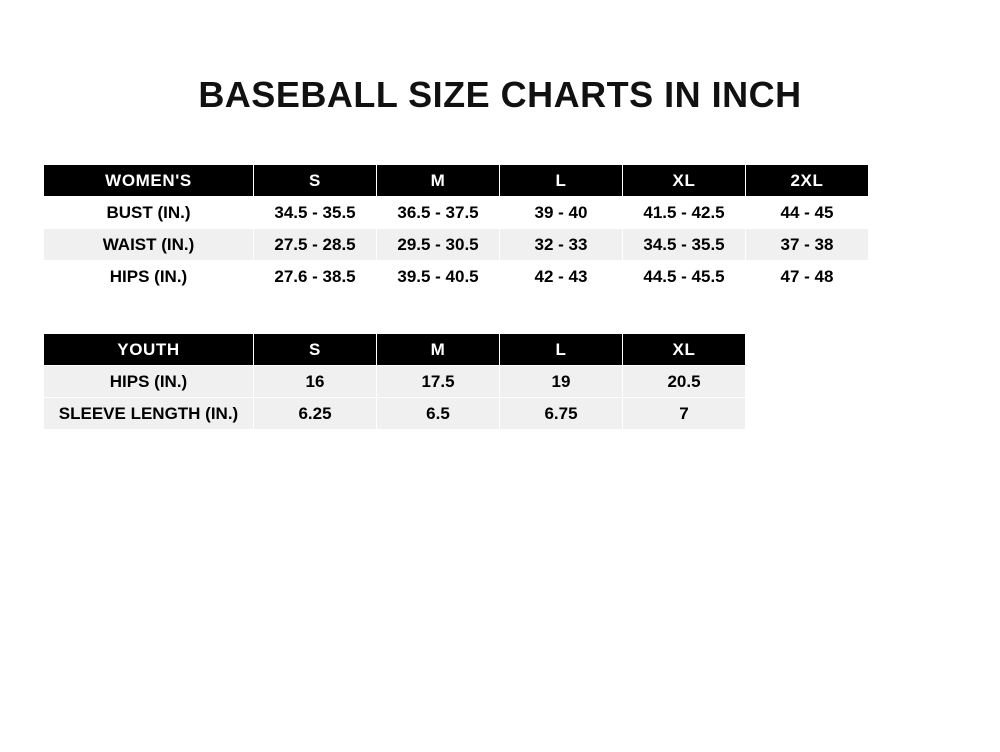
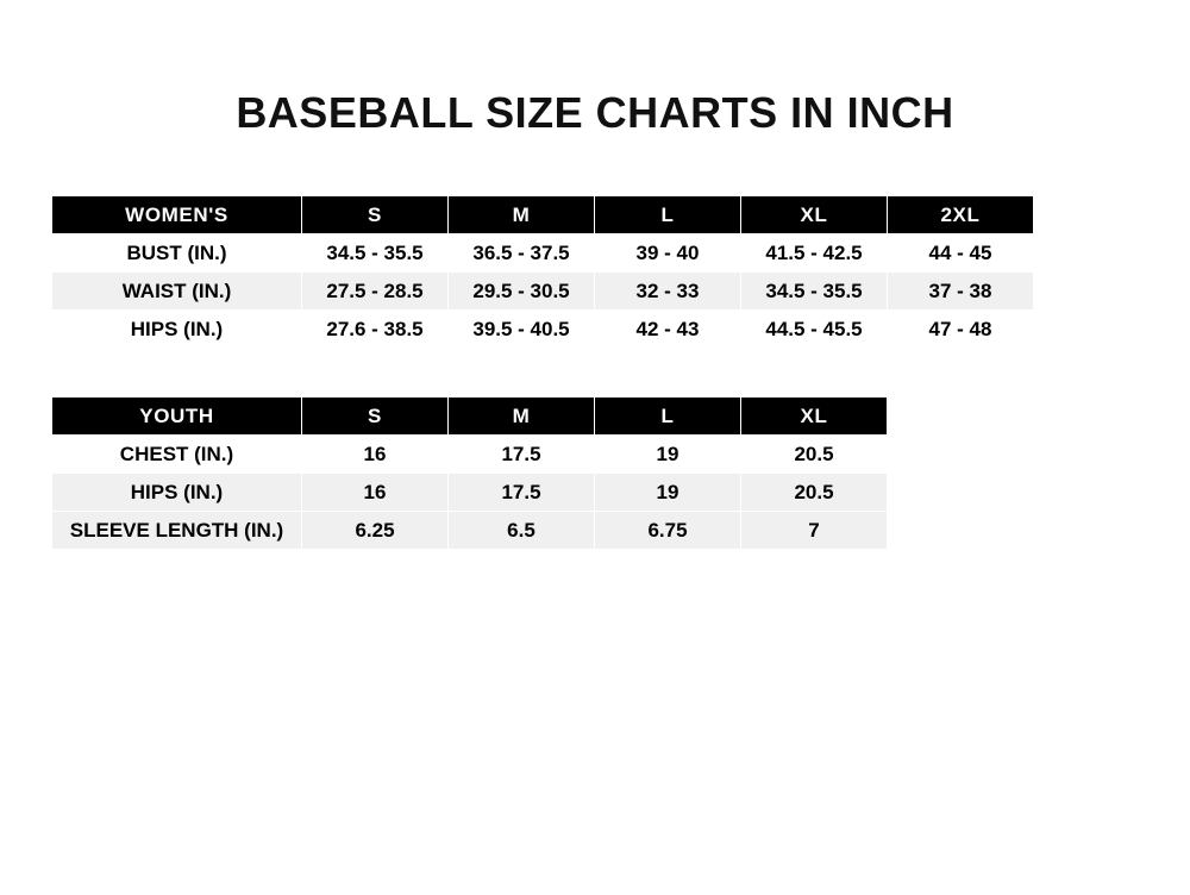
  BASEBALL SIZE CHARTS IN INCH
  WOMEN'S	S	M	L	XL	2XL
  BUST (IN.)	34.5 - 35.5	36.5 - 37.5	39 - 40	41.5 - 42.5	44 - 45
  WAIST (IN.)	27.5 - 28.5	29.5 - 30.5	32 - 33	34.5 - 35.5	37 - 38
  HIPS (IN.)	27.6 - 38.5	39.5 - 40.5	42 - 43	44.5 - 45.5	47 - 48
  YOUTH	S	M	L	XL
+ CHEST (IN.)	16	17.5	19	20.5
  HIPS (IN.)	16	17.5	19	20.5
  SLEEVE LENGTH (IN.)	6.25	6.5	6.75	7
